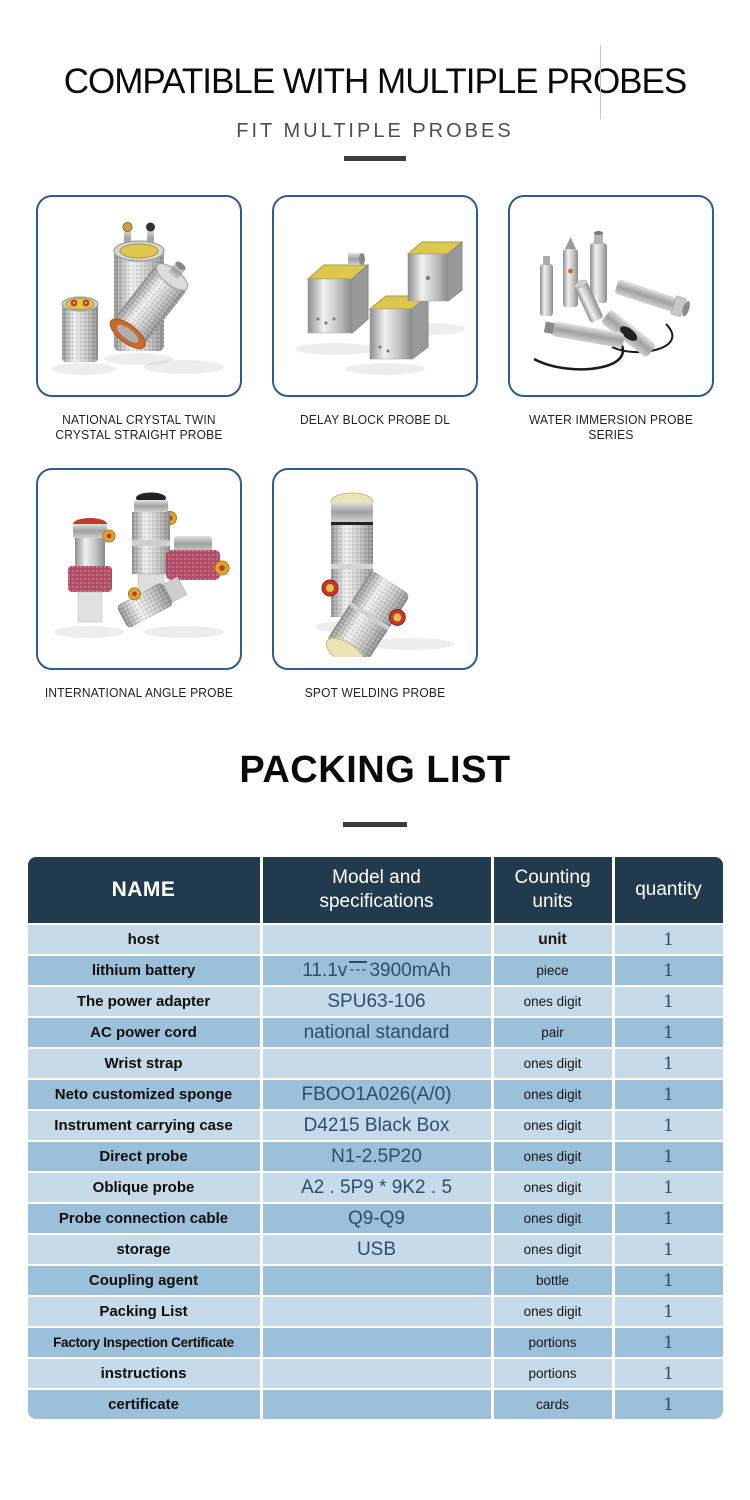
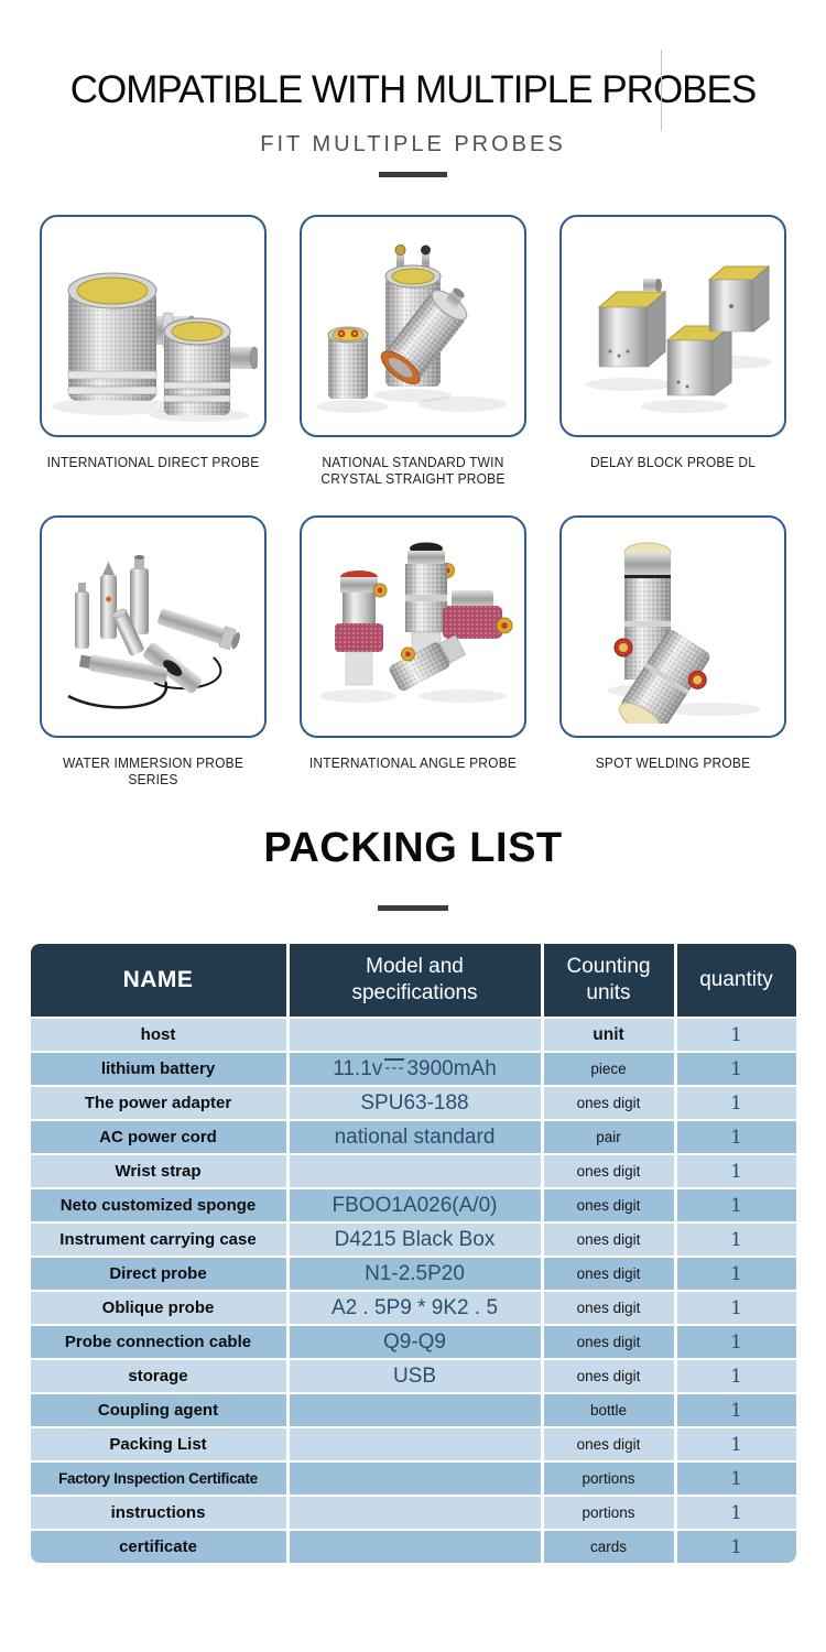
  COMPATIBLE WITH MULTIPLE PROBES
  FIT MULTIPLE PROBES
+ INTERNATIONAL DIRECT PROBE
- NATIONAL CRYSTAL TWIN CRYSTAL STRAIGHT PROBE
+ NATIONAL STANDARD TWIN CRYSTAL STRAIGHT PROBE
  DELAY BLOCK PROBE DL
  WATER IMMERSION PROBE SERIES
  INTERNATIONAL ANGLE PROBE
  SPOT WELDING PROBE
  PACKING LIST
  NAME	Model and specifications	Counting units	quantity
  host		unit	1
  lithium battery	11.1v---3900mAh	piece	1
- The power adapter	SPU63-106	ones digit	1
+ The power adapter	SPU63-188	ones digit	1
  AC power cord	national standard	pair	1
  Wrist strap		ones digit	1
  Neto customized sponge	FBOO1A026(A/0)	ones digit	1
  Instrument carrying case	D4215 Black Box	ones digit	1
  Direct probe	N1-2.5P20	ones digit	1
  Oblique probe	A2 . 5P9 * 9K2 . 5	ones digit	1
  Probe connection cable	Q9-Q9	ones digit	1
  storage	USB	ones digit	1
  Coupling agent		bottle	1
  Packing List		ones digit	1
  Factory Inspection Certificate		portions	1
  instructions		portions	1
  certificate		cards	1
